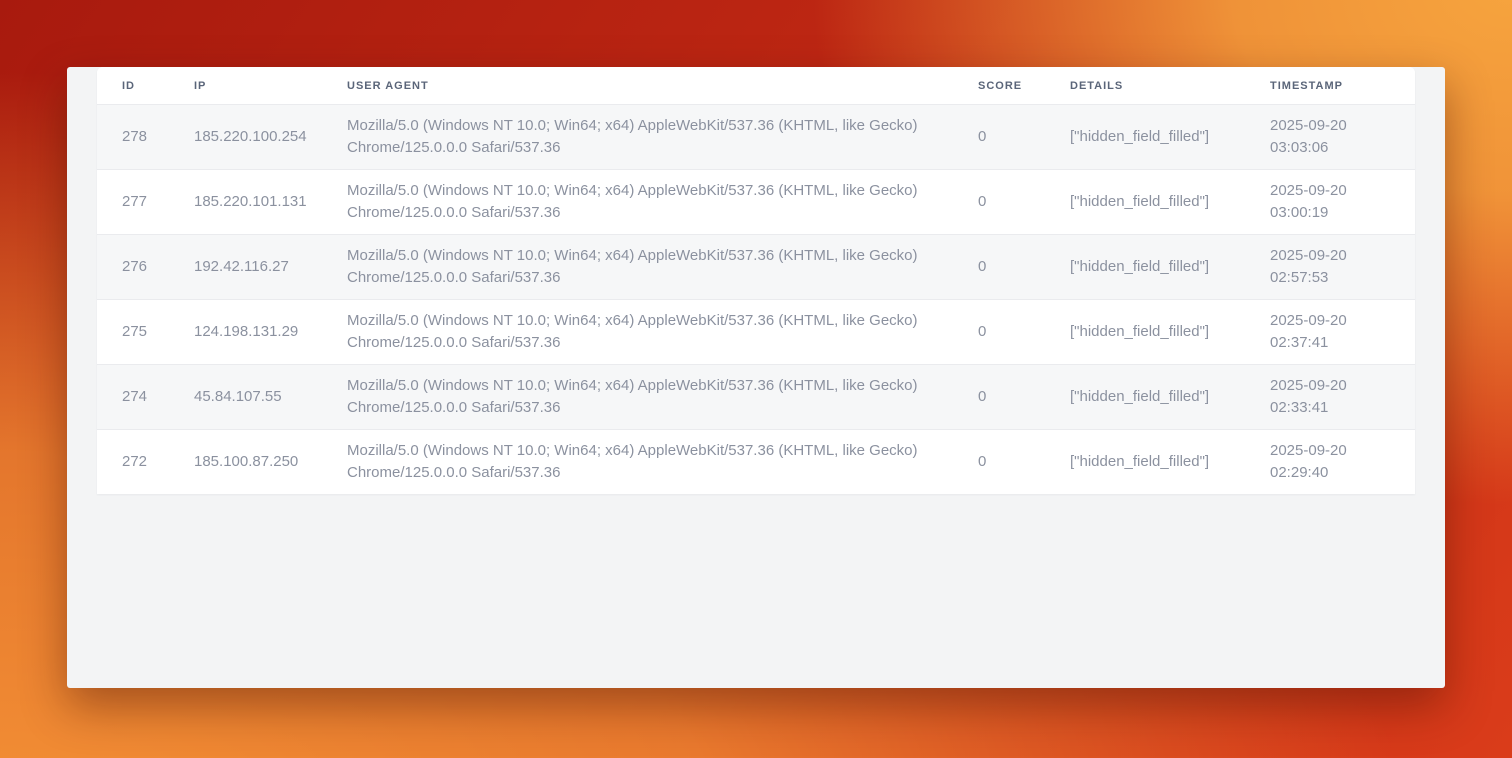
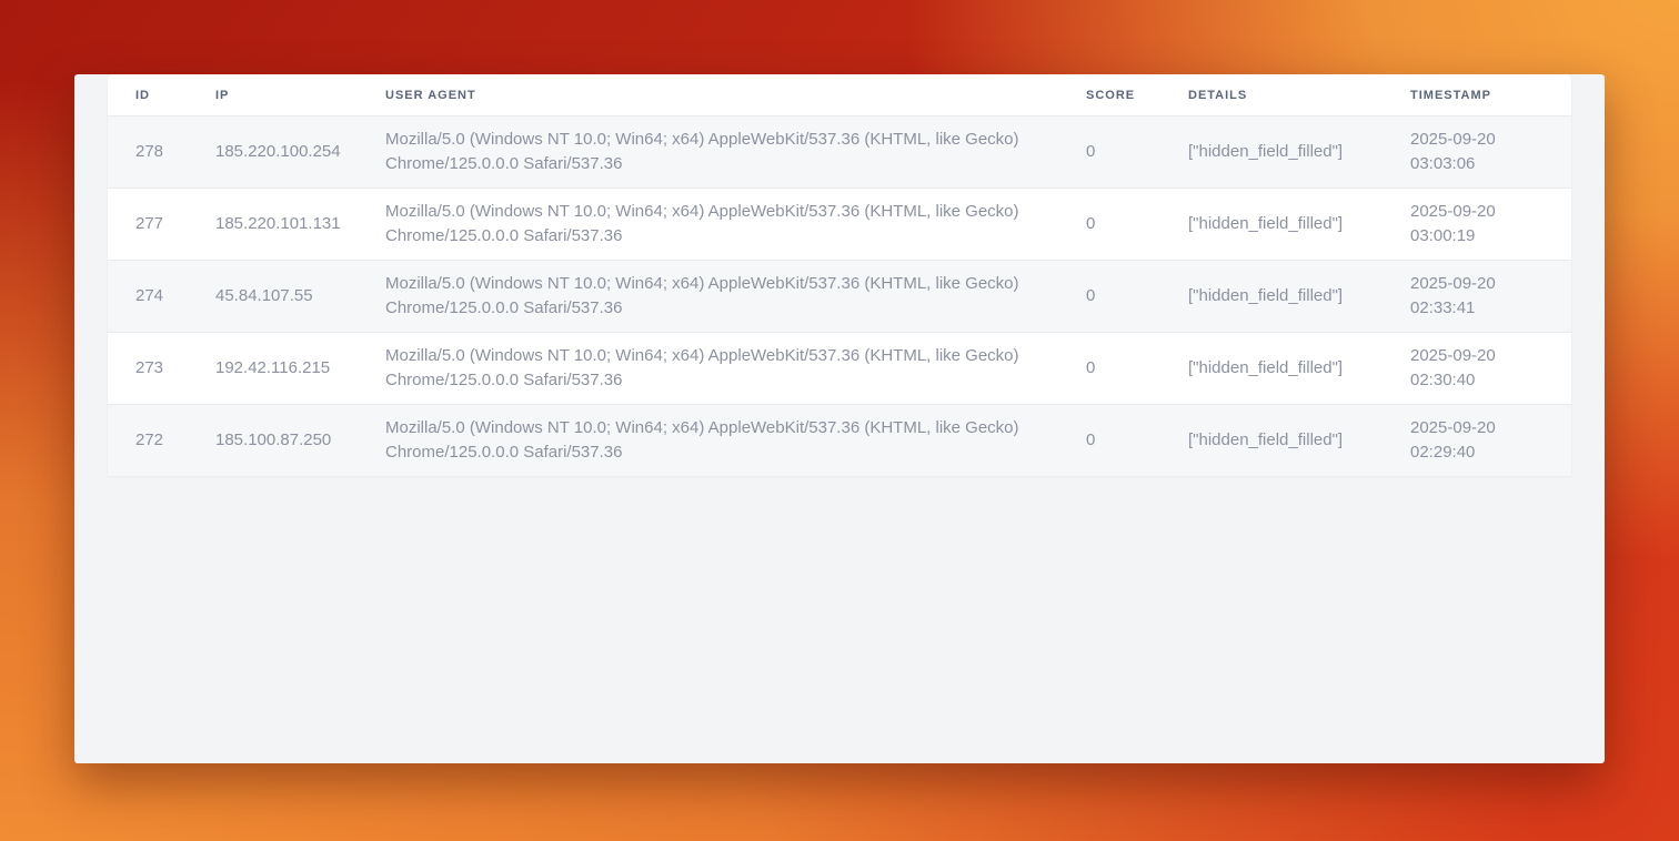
  ID	IP	USER AGENT	SCORE	DETAILS	TIMESTAMP
  278	185.220.100.254	Mozilla/5.0 (Windows NT 10.0; Win64; x64) AppleWebKit/537.36 (KHTML, like Gecko) Chrome/125.0.0.0 Safari/537.36	0	["hidden_field_filled"]	2025-09-20 03:03:06
  277	185.220.101.131	Mozilla/5.0 (Windows NT 10.0; Win64; x64) AppleWebKit/537.36 (KHTML, like Gecko) Chrome/125.0.0.0 Safari/537.36	0	["hidden_field_filled"]	2025-09-20 03:00:19
- 276	192.42.116.27	Mozilla/5.0 (Windows NT 10.0; Win64; x64) AppleWebKit/537.36 (KHTML, like Gecko) Chrome/125.0.0.0 Safari/537.36	0	["hidden_field_filled"]	2025-09-20 02:57:53
- 275	124.198.131.29	Mozilla/5.0 (Windows NT 10.0; Win64; x64) AppleWebKit/537.36 (KHTML, like Gecko) Chrome/125.0.0.0 Safari/537.36	0	["hidden_field_filled"]	2025-09-20 02:37:41
  274	45.84.107.55	Mozilla/5.0 (Windows NT 10.0; Win64; x64) AppleWebKit/537.36 (KHTML, like Gecko) Chrome/125.0.0.0 Safari/537.36	0	["hidden_field_filled"]	2025-09-20 02:33:41
+ 273	192.42.116.215	Mozilla/5.0 (Windows NT 10.0; Win64; x64) AppleWebKit/537.36 (KHTML, like Gecko) Chrome/125.0.0.0 Safari/537.36	0	["hidden_field_filled"]	2025-09-20 02:30:40
  272	185.100.87.250	Mozilla/5.0 (Windows NT 10.0; Win64; x64) AppleWebKit/537.36 (KHTML, like Gecko) Chrome/125.0.0.0 Safari/537.36	0	["hidden_field_filled"]	2025-09-20 02:29:40
